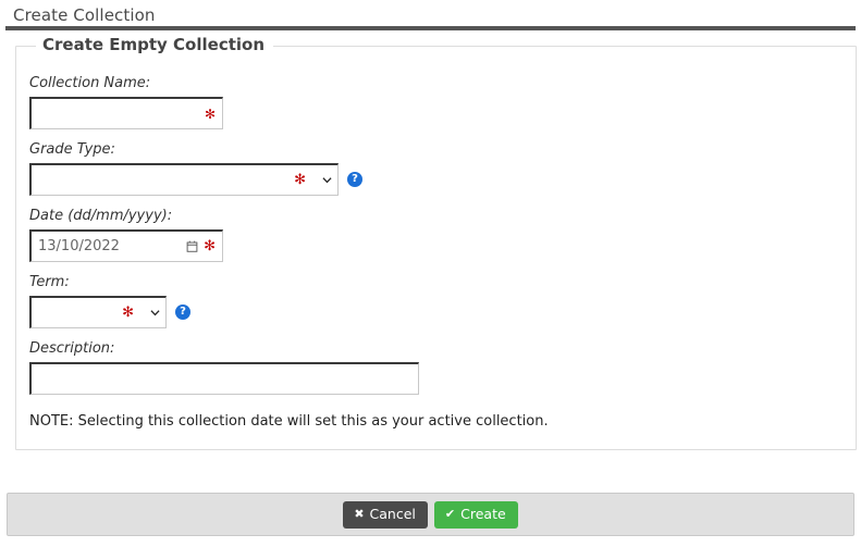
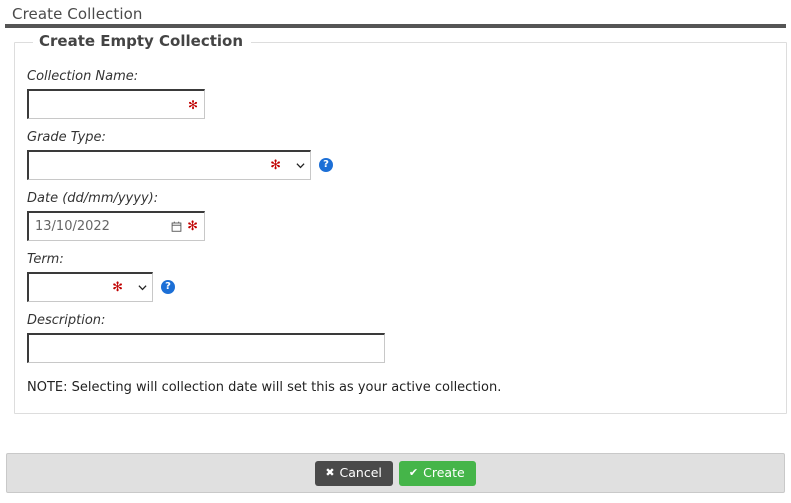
  Create Collection
  Create Empty Collection
  Collection Name:
  ✻
  Grade Type:
  ✻
  ?
  Date (dd/mm/yyyy):
  13/10/2022
  ✻
  Term:
  ✻
  ?
  Description:
- NOTE: Selecting this collection date will set this as your active collection.
+ NOTE: Selecting will collection date will set this as your active collection.
  ✖
  Cancel
  ✔
  Create
